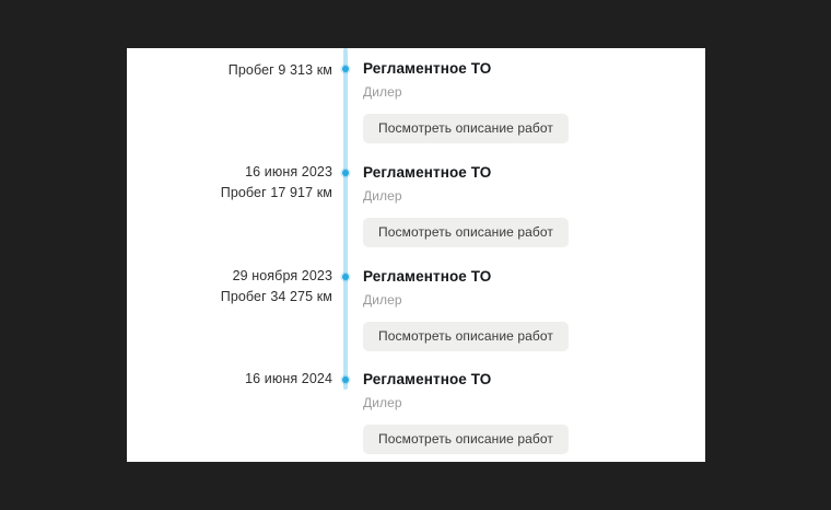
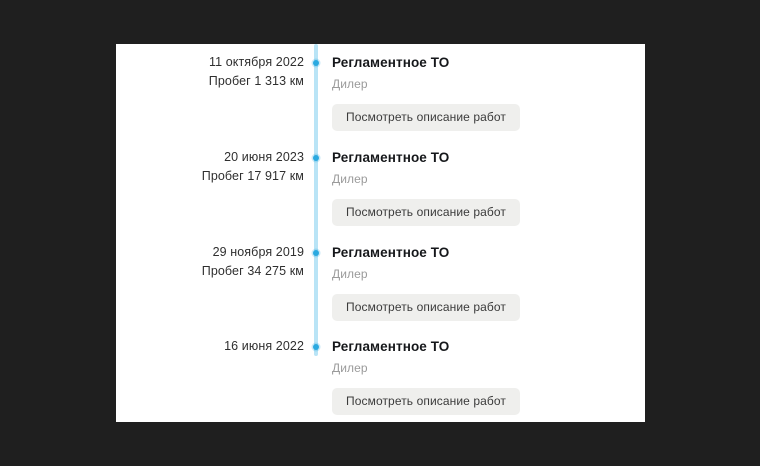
+ 11 октября 2022
- Пробег 9 313 км
+ Пробег 1 313 км
  Регламентное ТО
  Дилер
  Посмотреть описание работ
- 16 июня 2023
+ 20 июня 2023
  Пробег 17 917 км
  Регламентное ТО
  Дилер
  Посмотреть описание работ
- 29 ноября 2023
+ 29 ноября 2019
  Пробег 34 275 км
  Регламентное ТО
  Дилер
  Посмотреть описание работ
- 16 июня 2024
+ 16 июня 2022
  Регламентное ТО
  Дилер
  Посмотреть описание работ
